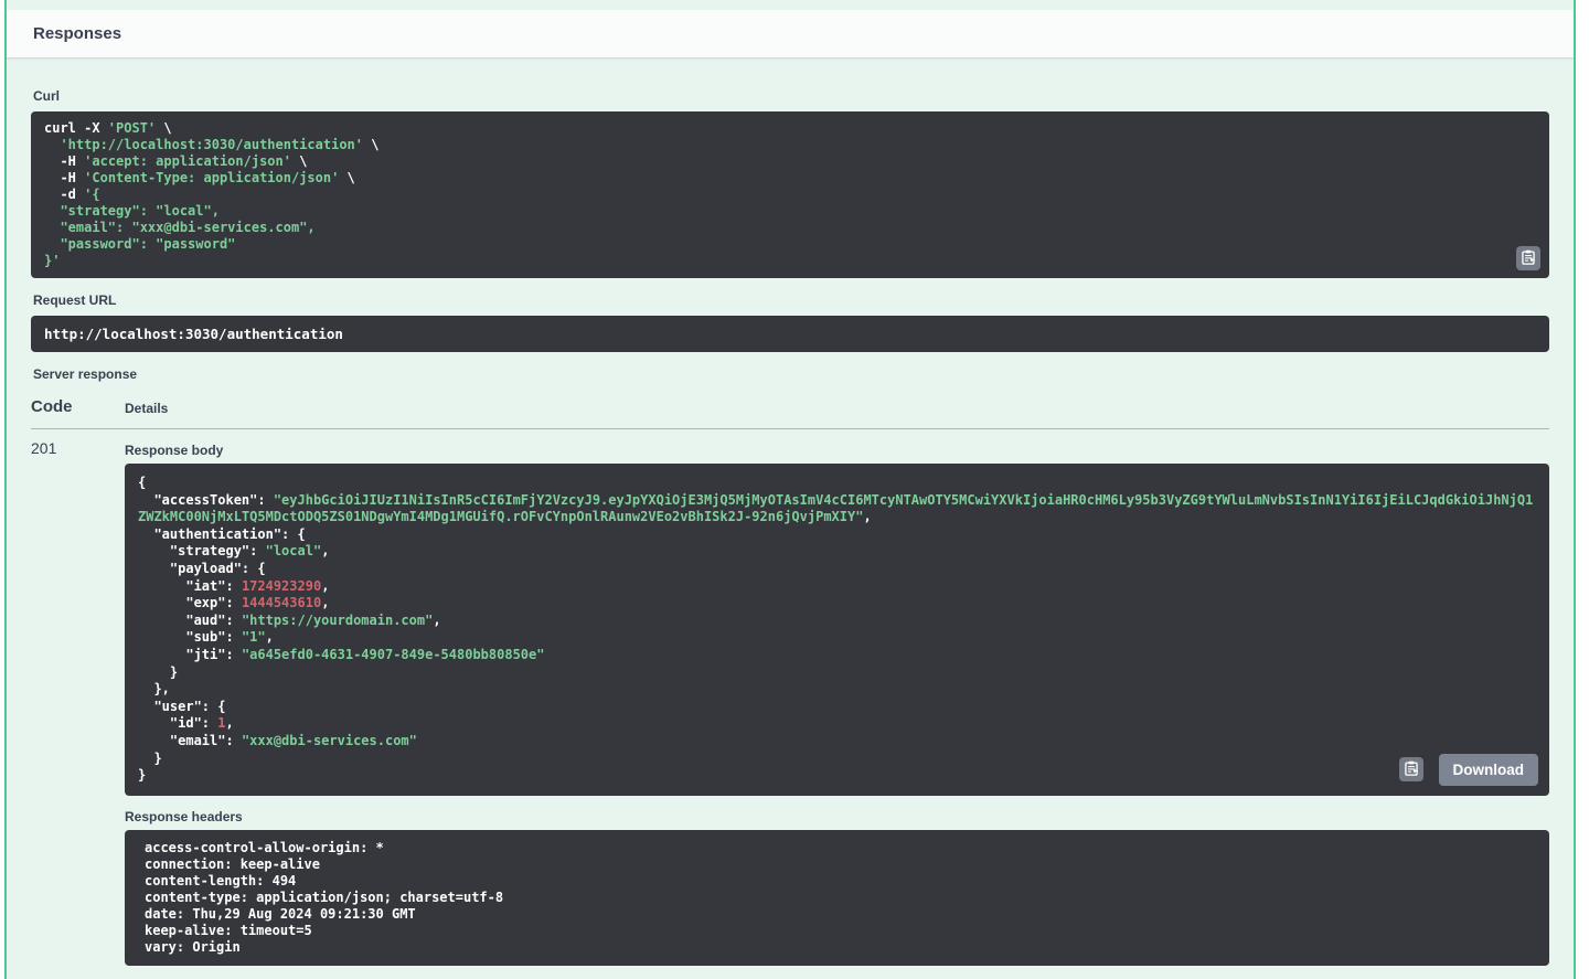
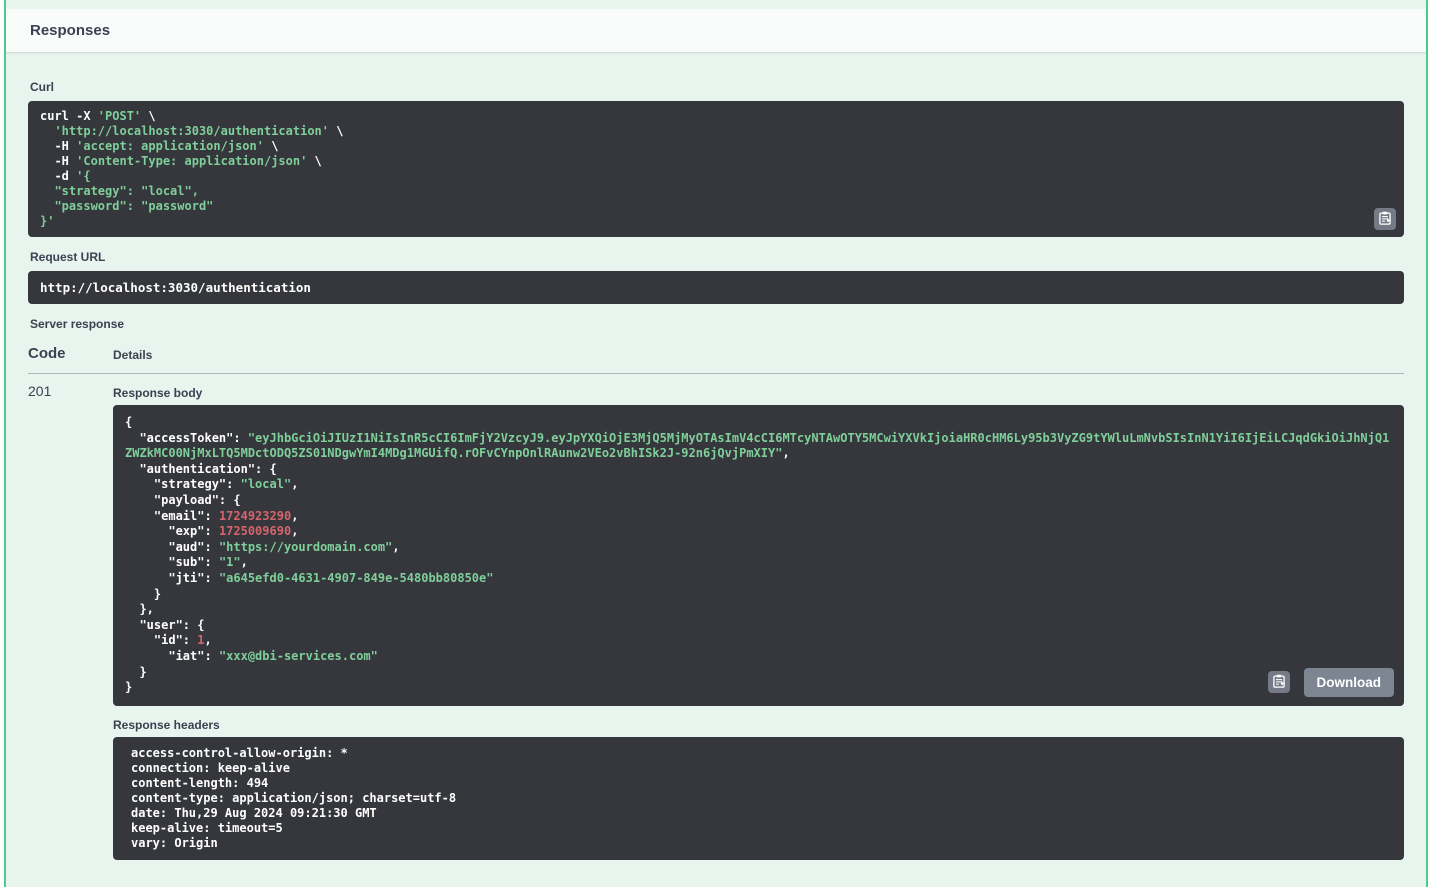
  Responses
  Curl
  curl -X 'POST' \
  'http://localhost:3030/authentication' \
  -H 'accept: application/json' \
  -H 'Content-Type: application/json' \
  -d '{
  "strategy": "local",
- "email": "xxx@dbi-services.com",
  "password": "password"
  }'
  Request URL
  http://localhost:3030/authentication
  Server response
  Code
  Details
  201
  Response body
  {
  "accessToken": "eyJhbGciOiJIUzI1NiIsInR5cCI6ImFjY2VzcyJ9.eyJpYXQiOjE3MjQ5MjMyOTAsImV4cCI6MTcyNTAwOTY5MCwiYXVkIjoiaHR0cHM6Ly95b3VyZG9tYWluLmNvbSIsInN1YiI6IjEiLCJqdGkiOiJhNjQ1ZWZkMC00NjMxLTQ5MDctODQ5ZS01NDgwYmI4MDg1MGUifQ.rOFvCYnpOnlRAunw2VEo2vBhISk2J-92n6jQvjPmXIY",
  "authentication": {
  "strategy": "local",
  "payload": {
- "iat": 1724923290,
+ "email": 1724923290,
- "exp": 1444543610,
+ "exp": 1725009690,
  "aud": "https://yourdomain.com",
  "sub": "1",
  "jti": "a645efd0-4631-4907-849e-5480bb80850e"
  }
  },
  "user": {
  "id": 1,
- "email": "xxx@dbi-services.com"
+ "iat": "xxx@dbi-services.com"
  }
  }
  Download
  Response headers
  access-control-allow-origin: *
  connection: keep-alive
  content-length: 494
  content-type: application/json; charset=utf-8
  date: Thu,29 Aug 2024 09:21:30 GMT
  keep-alive: timeout=5
  vary: Origin
